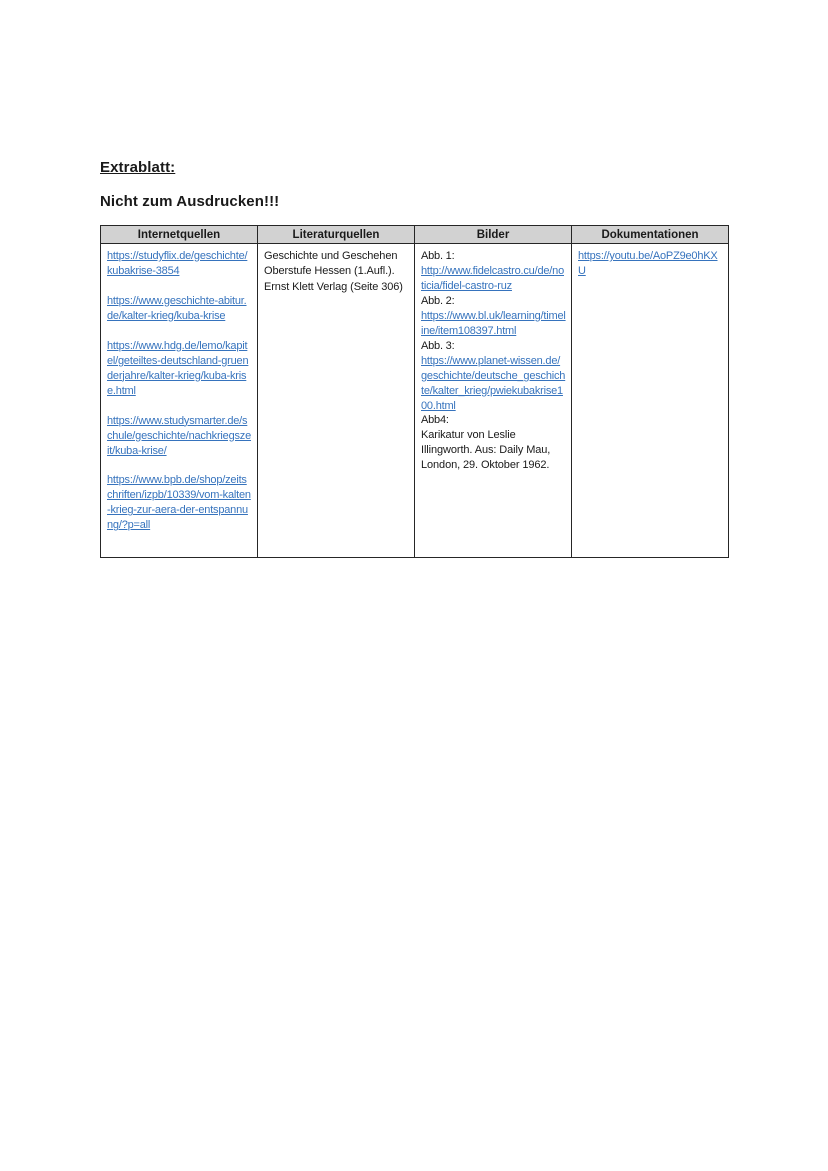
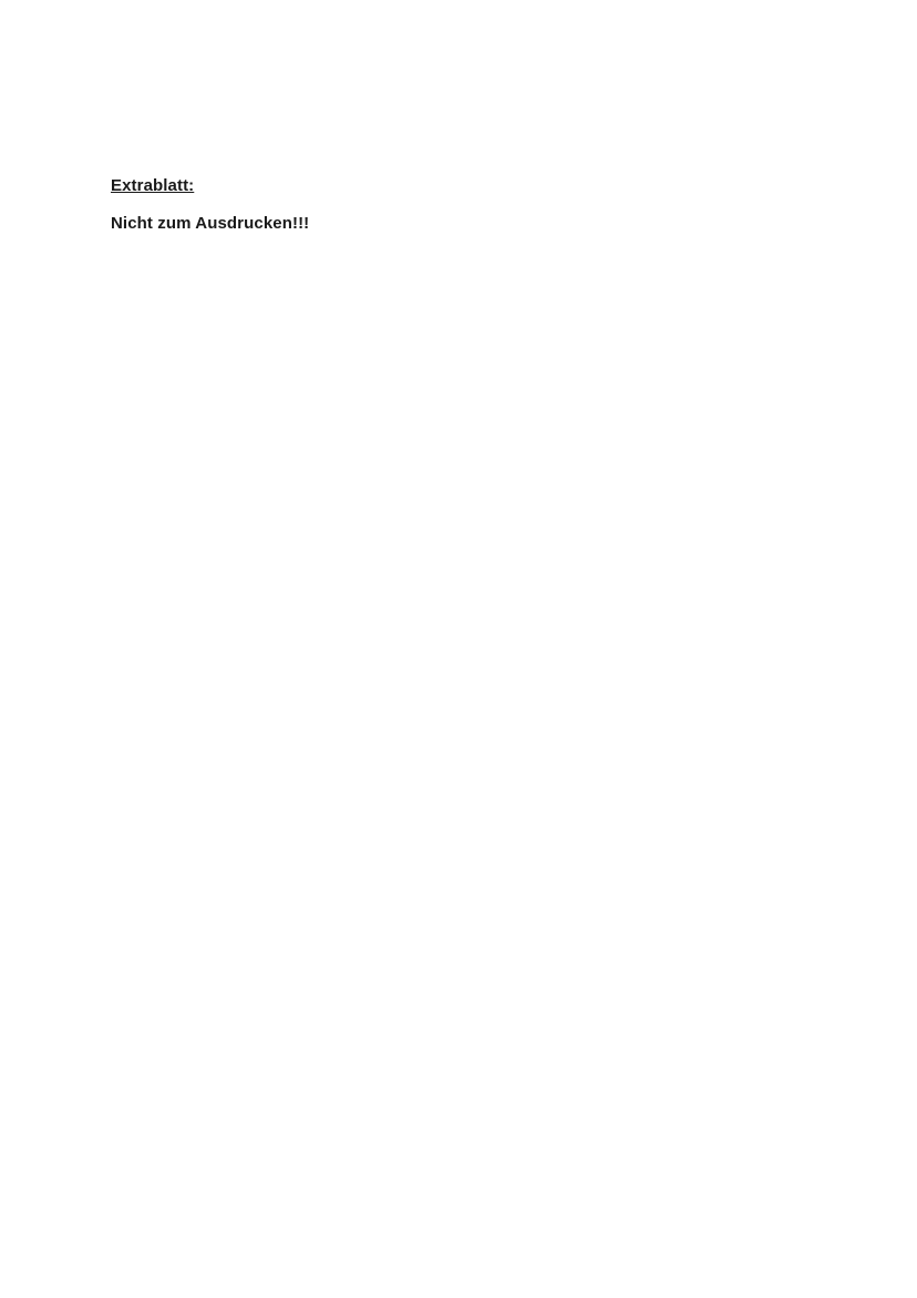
  Extrablatt:
  Nicht zum Ausdrucken!!!
- Internetquellen	Literaturquellen	Bilder	Dokumentationen
- https://studyflix.de/geschichte/kubakrise-3854 https://www.geschichte-abitur.de/kalter-krieg/kuba-krise https://www.hdg.de/lemo/kapitel/geteiltes-deutschland-gruenderjahre/kalter-krieg/kuba-krise.html https://www.studysmarter.de/schule/geschichte/nachkriegszeit/kuba-krise/ https://www.bpb.de/shop/zeitschriften/izpb/10339/vom-kalten-krieg-zur-aera-der-entspannung/?p=all	Geschichte und Geschehen Oberstufe Hessen (1.Aufl.). Ernst Klett Verlag (Seite 306)	Abb. 1: http://www.fidelcastro.cu/de/noticia/fidel-castro-ruz Abb. 2: https://www.bl.uk/learning/timeline/item108397.html Abb. 3: https://www.planet-wissen.de/geschichte/deutsche_geschichte/kalter_krieg/pwiekubakrise100.html Abb4: Karikatur von Leslie Illingworth. Aus: Daily Mau, London, 29. Oktober 1962.	https://youtu.be/AoPZ9e0hKXU
